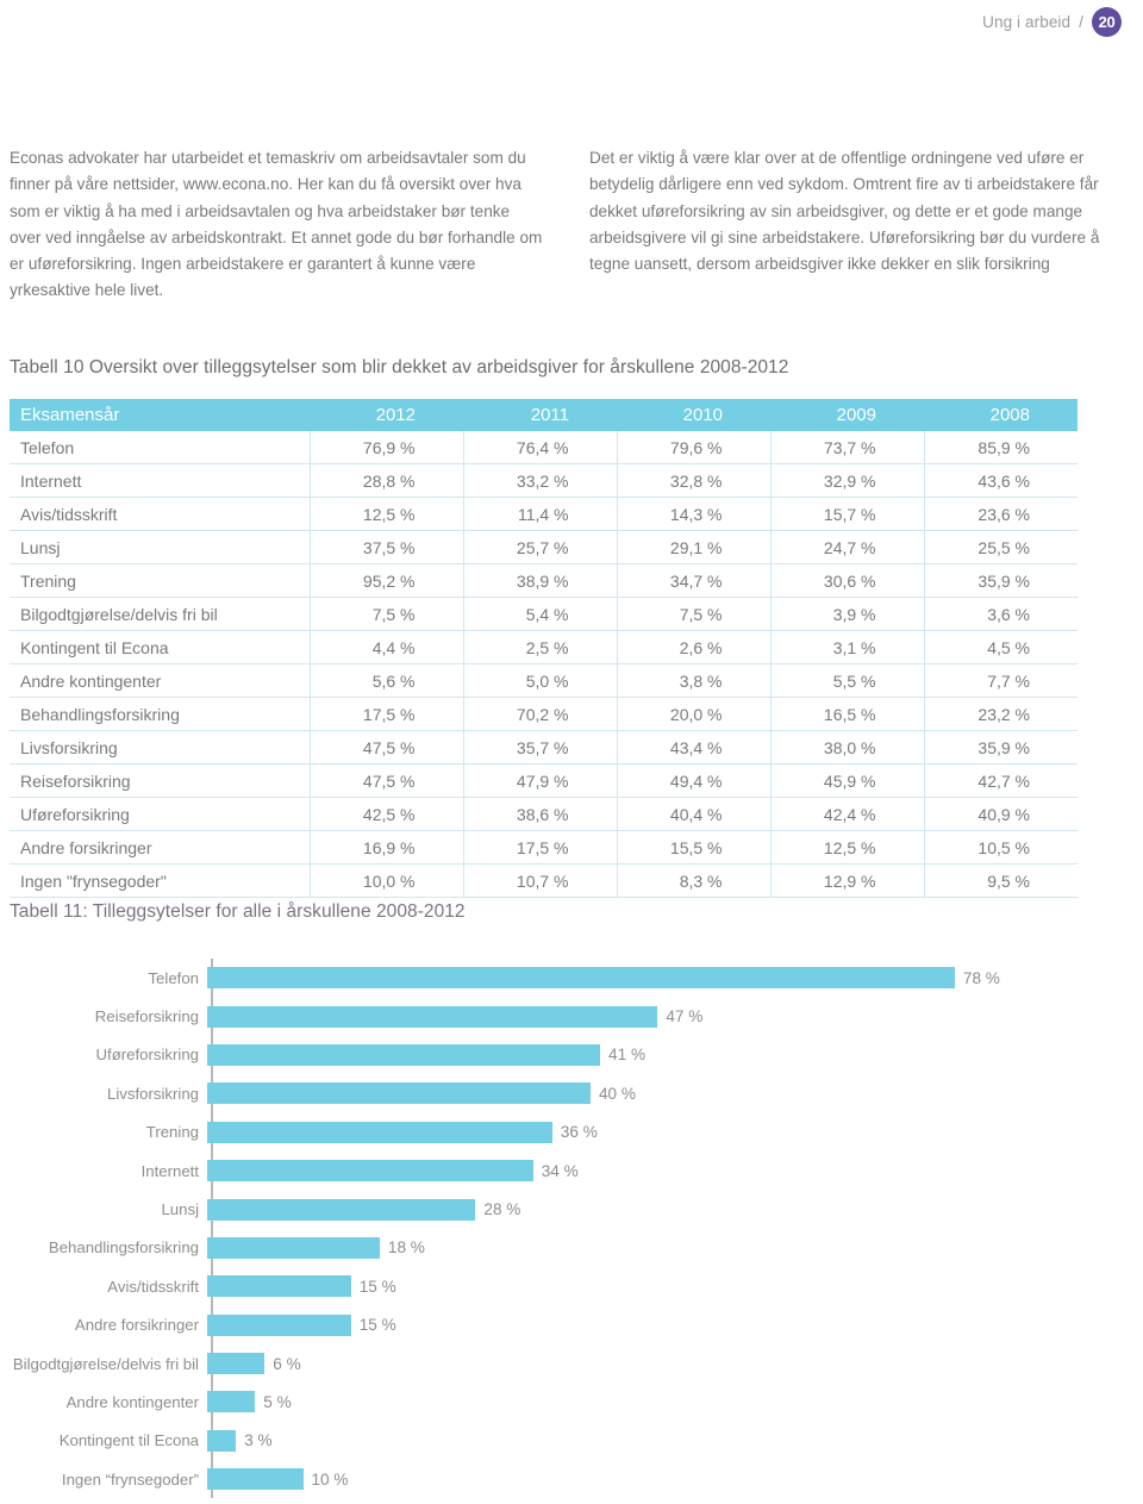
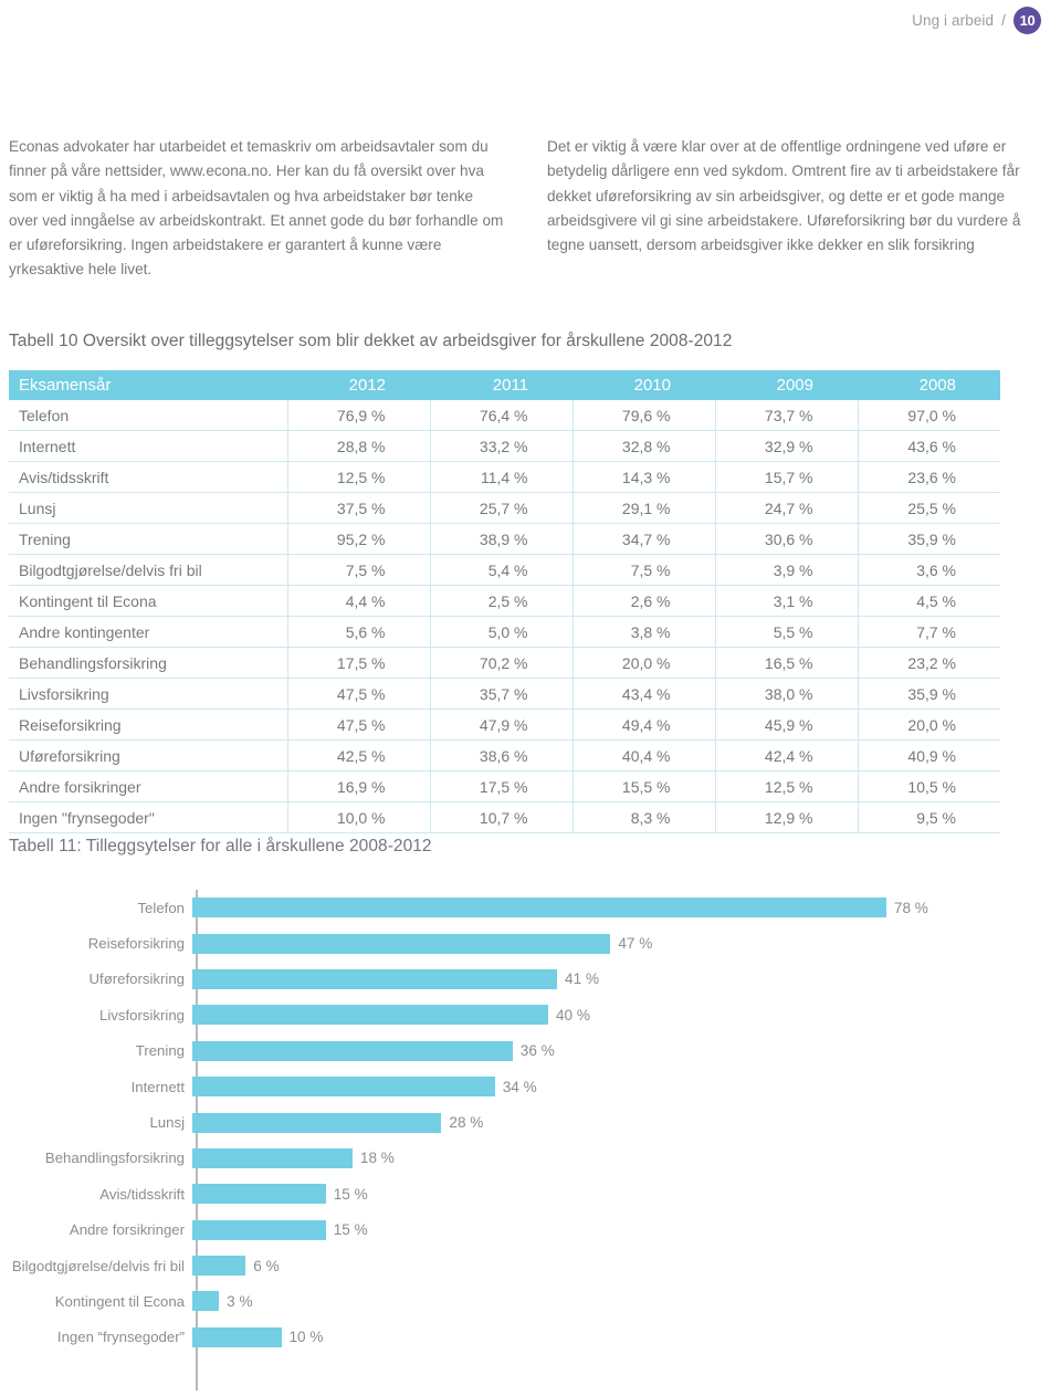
  Ung i arbeid
  /
- 20
+ 10
  Econas advokater har utarbeidet et temaskriv om arbeidsavtaler som du finner på våre nettsider, www.econa.no. Her kan du få oversikt over hva som er viktig å ha med i arbeidsavtalen og hva arbeidstaker bør tenke over ved inngåelse av arbeidskontrakt. Et annet gode du bør forhandle om er uføreforsikring. Ingen arbeidstakere er garantert å kunne være yrkesaktive hele livet.
  Det er viktig å være klar over at de offentlige ordningene ved uføre er betydelig dårligere enn ved sykdom. Omtrent fire av ti arbeidstakere får dekket uføreforsikring av sin arbeidsgiver, og dette er et gode mange arbeidsgivere vil gi sine arbeidstakere. Uføreforsikring bør du vurdere å tegne uansett, dersom arbeidsgiver ikke dekker en slik forsikring
  Tabell 10 Oversikt over tilleggsytelser som blir dekket av arbeidsgiver for årskullene 2008-2012
  Eksamensår	2012	2011	2010	2009	2008
- Telefon	76,9 %	76,4 %	79,6 %	73,7 %	85,9 %
+ Telefon	76,9 %	76,4 %	79,6 %	73,7 %	97,0 %
  Internett	28,8 %	33,2 %	32,8 %	32,9 %	43,6 %
  Avis/tidsskrift	12,5 %	11,4 %	14,3 %	15,7 %	23,6 %
  Lunsj	37,5 %	25,7 %	29,1 %	24,7 %	25,5 %
  Trening	95,2 %	38,9 %	34,7 %	30,6 %	35,9 %
  Bilgodtgjørelse/delvis fri bil	7,5 %	5,4 %	7,5 %	3,9 %	3,6 %
  Kontingent til Econa	4,4 %	2,5 %	2,6 %	3,1 %	4,5 %
  Andre kontingenter	5,6 %	5,0 %	3,8 %	5,5 %	7,7 %
  Behandlingsforsikring	17,5 %	70,2 %	20,0 %	16,5 %	23,2 %
  Livsforsikring	47,5 %	35,7 %	43,4 %	38,0 %	35,9 %
- Reiseforsikring	47,5 %	47,9 %	49,4 %	45,9 %	42,7 %
+ Reiseforsikring	47,5 %	47,9 %	49,4 %	45,9 %	20,0 %
  Uføreforsikring	42,5 %	38,6 %	40,4 %	42,4 %	40,9 %
  Andre forsikringer	16,9 %	17,5 %	15,5 %	12,5 %	10,5 %
  Ingen "frynsegoder"	10,0 %	10,7 %	8,3 %	12,9 %	9,5 %
  Tabell 11: Tilleggsytelser for alle i årskullene 2008-2012
  Telefon
  78 %
  Reiseforsikring
  47 %
  Uføreforsikring
  41 %
  Livsforsikring
  40 %
  Trening
  36 %
  Internett
  34 %
  Lunsj
  28 %
  Behandlingsforsikring
  18 %
  Avis/tidsskrift
  15 %
  Andre forsikringer
  15 %
  Bilgodtgjørelse/delvis fri bil
  6 %
- Andre kontingenter
- 5 %
  Kontingent til Econa
  3 %
  Ingen “frynsegoder”
  10 %
